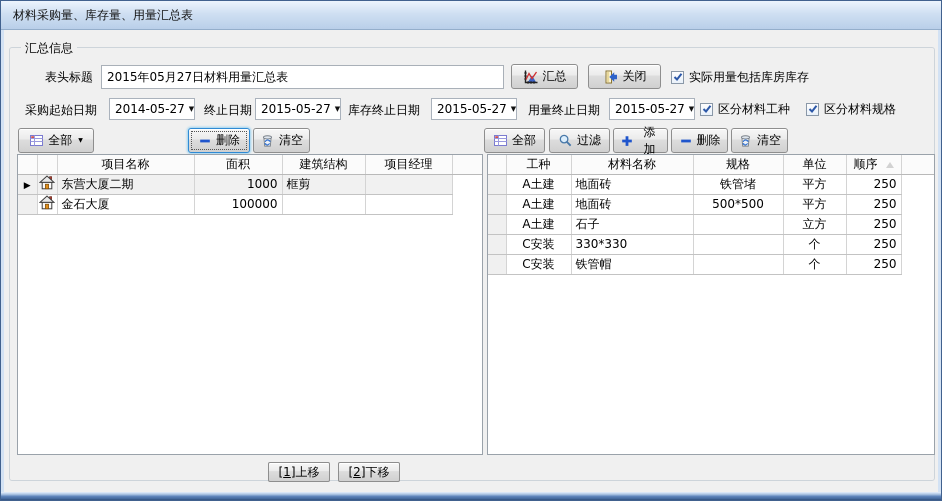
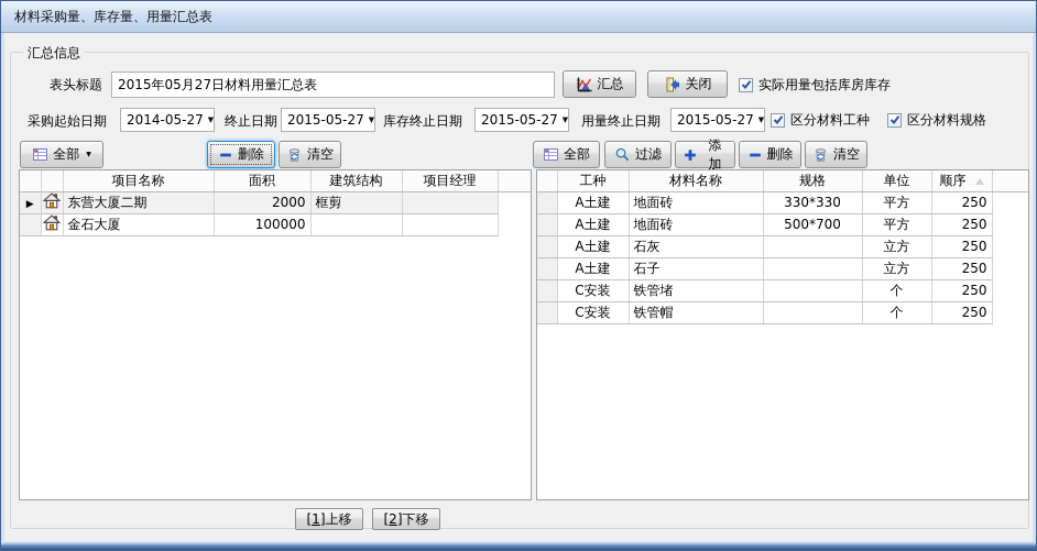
  材料采购量、库存量、用量汇总表
  汇总信息
  表头标题
  2015年05月27日材料用量汇总表
  汇总
  关闭
  实际用量包括库房库存
  采购起始日期
  2014-05-27
  ▼
  终止日期
  2015-05-27
  ▼
  库存终止日期
  2015-05-27
  ▼
  用量终止日期
  2015-05-27
  ▼
  区分材料工种
  区分材料规格
  全部
  删除
  清空
  全部
  过滤
  添加
  删除
  清空
  		项目名称	面积	建筑结构	项目经理
- ▶		东营大厦二期	1000	框剪
+ ▶		东营大厦二期	2000	框剪
  		金石大厦	100000
  	工种	材料名称	规格	单位	顺序
- 	A土建	地面砖	铁管堵	平方	250
+ 	A土建	地面砖	330*330	平方	250
- 	A土建	地面砖	500*500	平方	250
+ 	A土建	地面砖	500*700	平方	250
+ 	A土建	石灰		立方	250
  	A土建	石子		立方	250
- 	C安装	330*330		个	250
+ 	C安装	铁管堵		个	250
  	C安装	铁管帽		个	250
  [1]上移
  [2]下移
